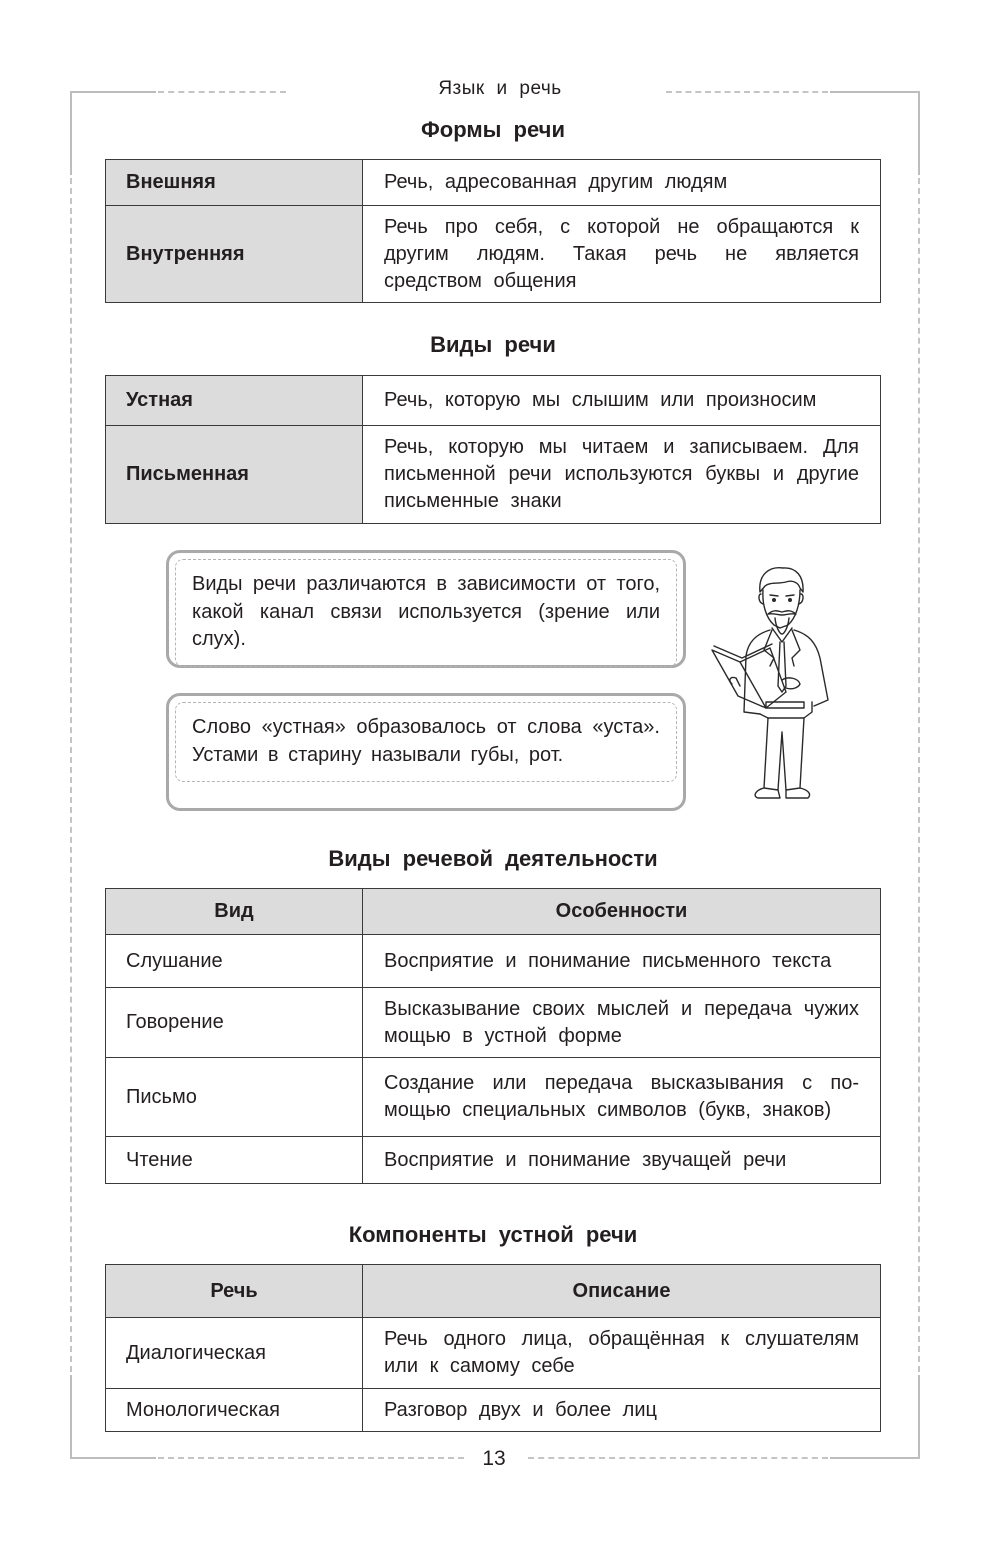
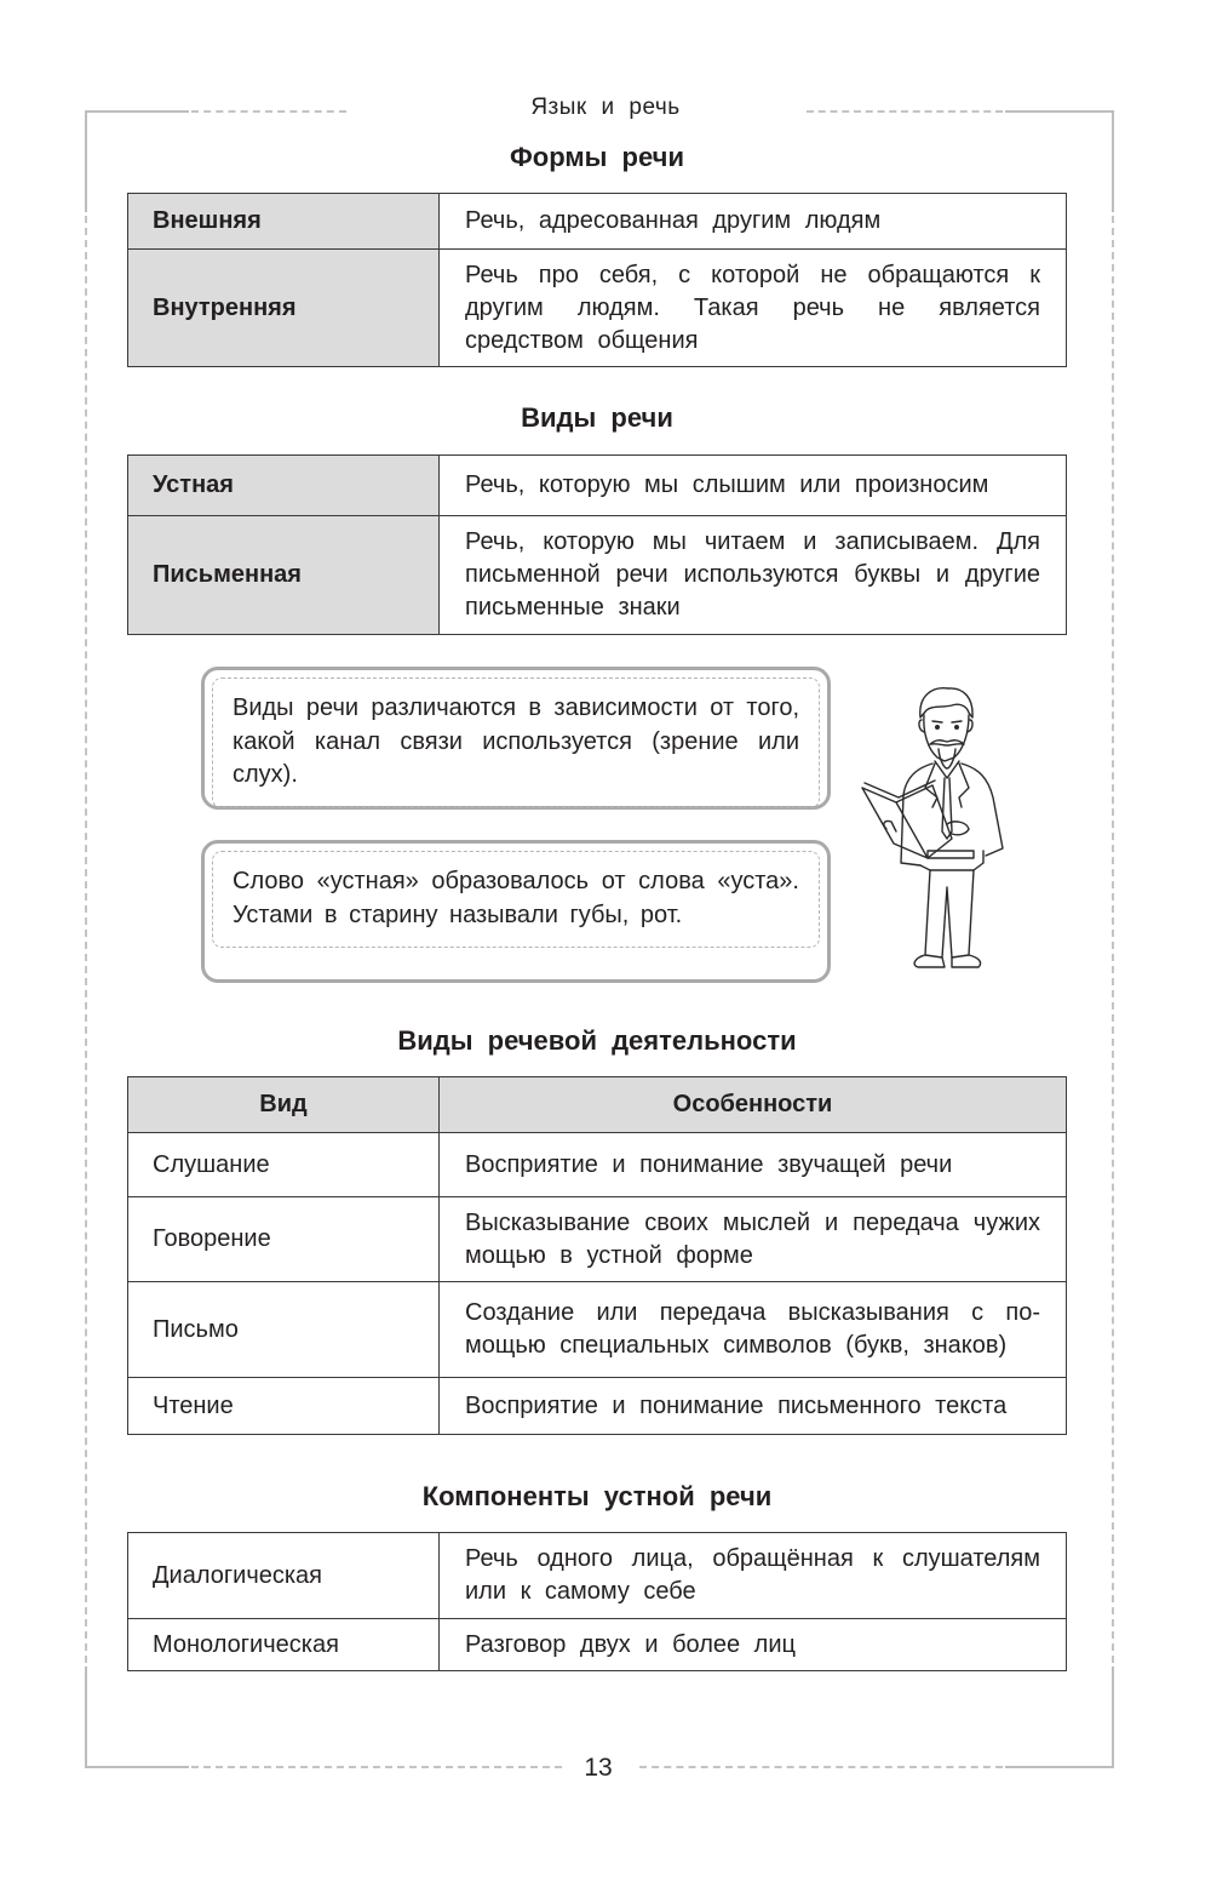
  Язык и речь
  Формы речи
  Внешняя	Речь, адресованная другим людям
  Внутренняя	Речь про себя, с которой не обращают­ся к другим людям. Такая речь не является средством общения
  Виды речи
  Устная	Речь, которую мы слышим или произносим
  Письменная	Речь, которую мы читаем и записываем. Для письменной речи используются буквы и дру­гие письменные знаки
  Виды речи различаются в зависимости от того, какой канал связи используется (зрение или слух).
  Слово «устная» образовалось от слова «уста». Устами в старину называли губы, рот.
  Виды речевой деятельности
  Вид	Особенности
- Слушание	Восприятие и понимание письменного текста
+ Слушание	Восприятие и понимание звучащей речи
  Говорение	Высказывание своих мыслей и передача чу­жих мощью в устной форме
  Письмо	Создание или передача высказывания с по­мощью специальных символов (букв, знаков)
- Чтение	Восприятие и понимание звучащей речи
+ Чтение	Восприятие и понимание письменного текста
  Компоненты устной речи
- Речь	Описание
  Диалогическая	Речь одного лица, обращённая к слушателям или к самому себе
  Монологическая	Разговор двух и более лиц
  13
